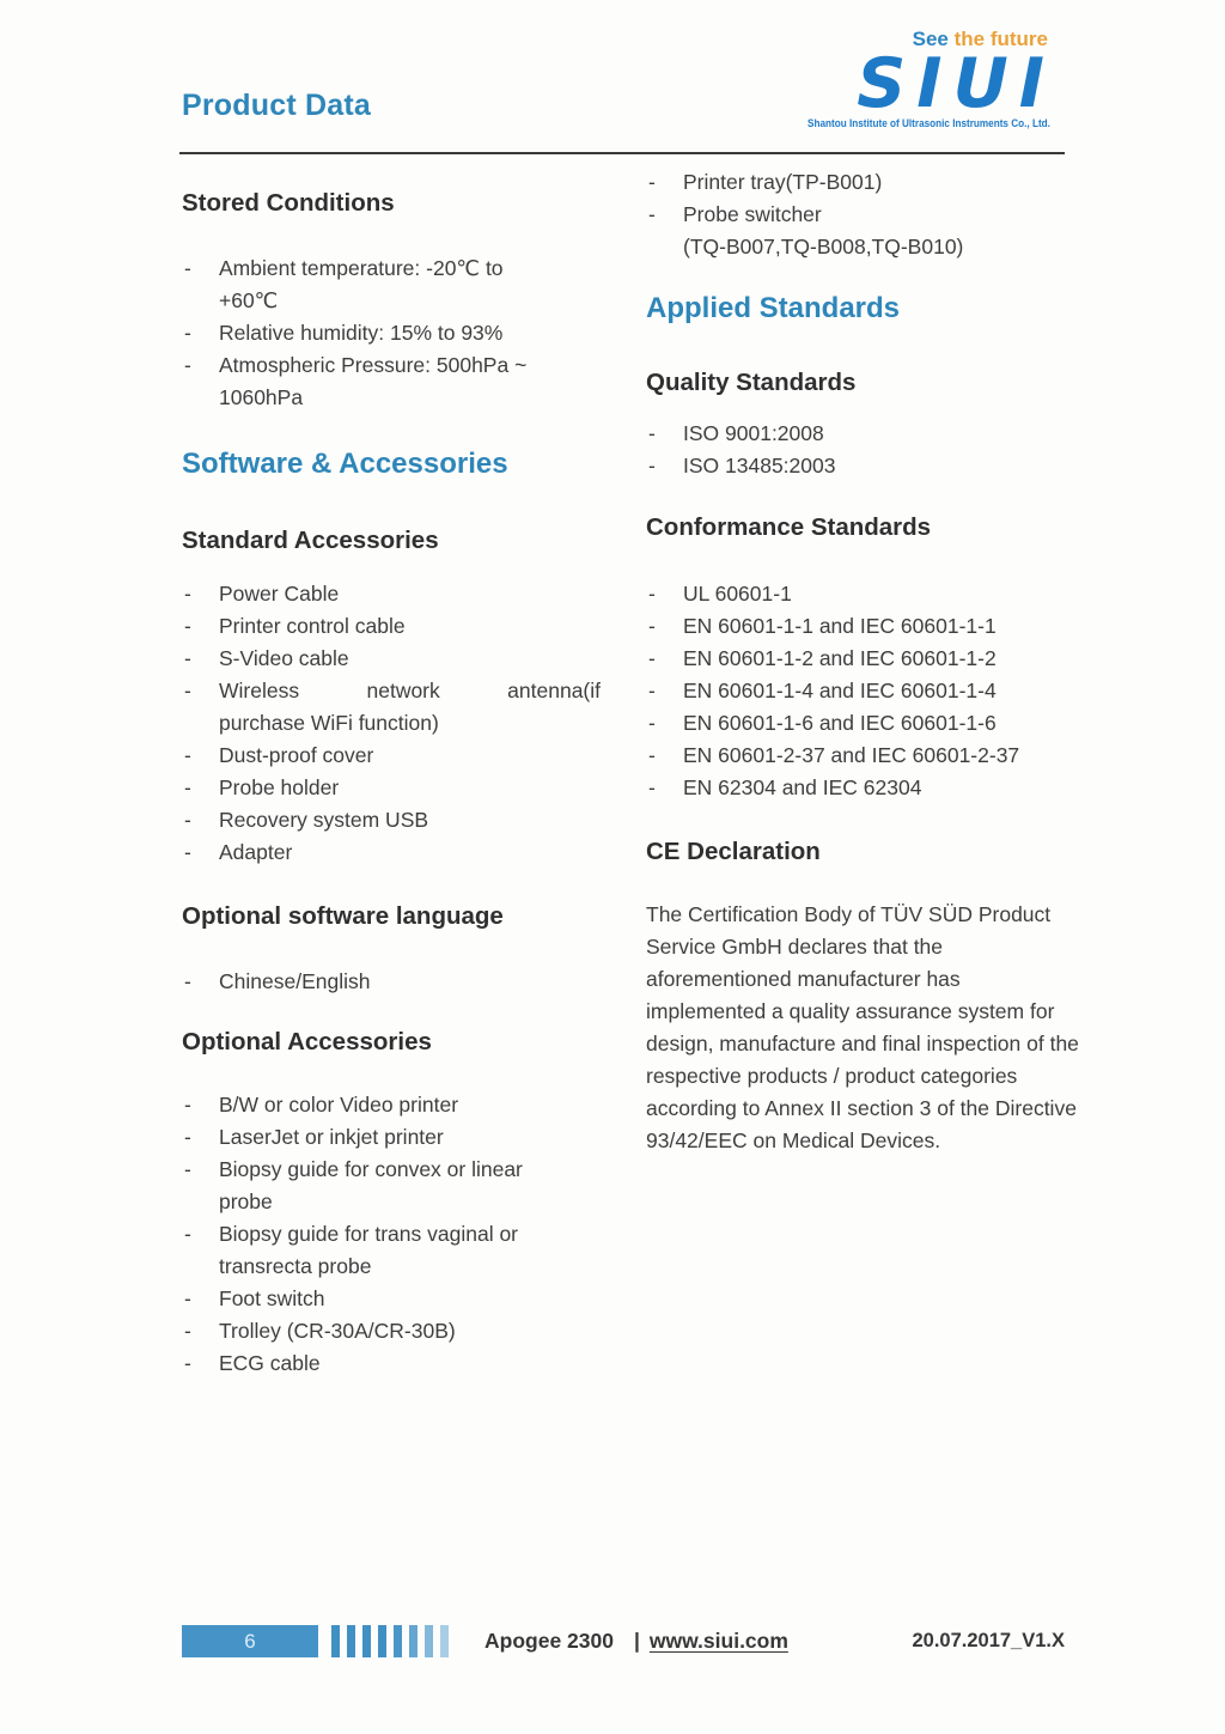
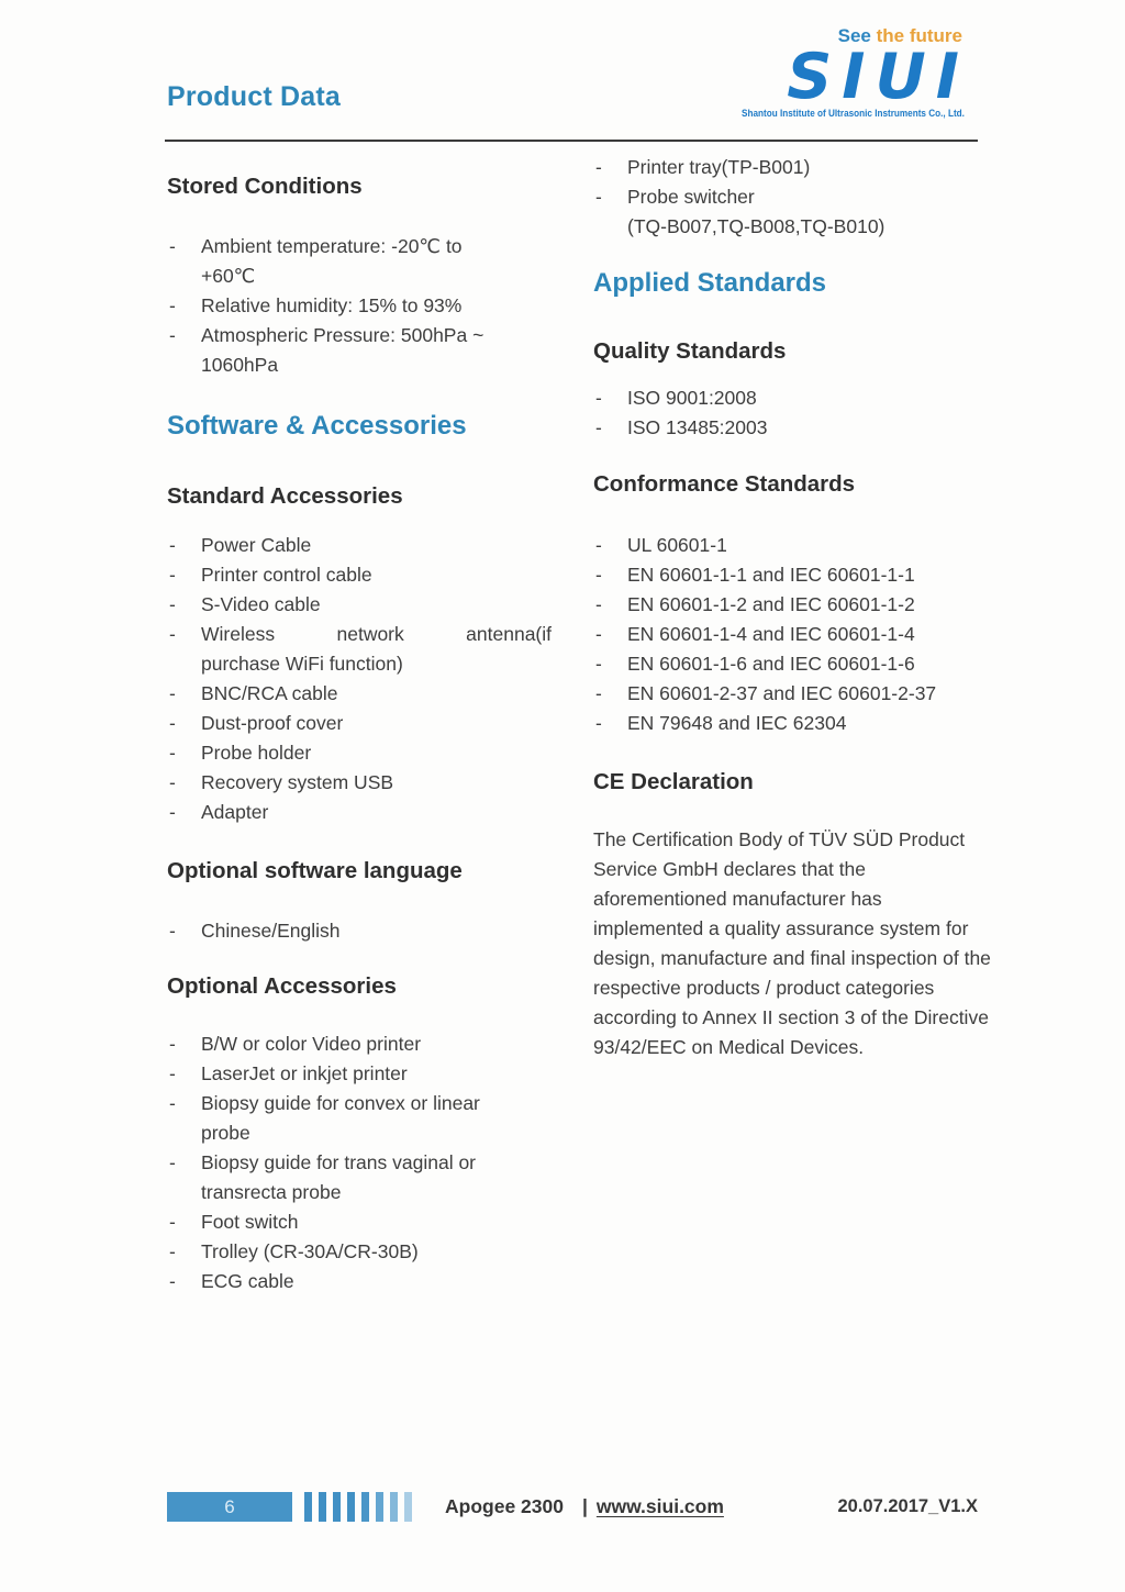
  Product Data
  See the future
  SIUI
  Shantou Institute of Ultrasonic Instruments Co., Ltd.
  Stored Conditions
  Ambient temperature: -20℃ to
  +60℃
  Relative humidity: 15% to 93%
  Atmospheric Pressure: 500hPa ~
  1060hPa
  Software & Accessories
  Standard Accessories
  Power Cable
  Printer control cable
  S-Video cable
  Wireless network antenna(if
  purchase WiFi function)
+ BNC/RCA cable
  Dust-proof cover
  Probe holder
  Recovery system USB
  Adapter
  Optional software language
  Chinese/English
  Optional Accessories
  B/W or color Video printer
  LaserJet or inkjet printer
  Biopsy guide for convex or linear
  probe
  Biopsy guide for trans vaginal or
  transrecta probe
  Foot switch
  Trolley (CR-30A/CR-30B)
  ECG cable
  Printer tray(TP-B001)
  Probe switcher
  (TQ-B007,TQ-B008,TQ-B010)
  Applied Standards
  Quality Standards
  ISO 9001:2008
  ISO 13485:2003
  Conformance Standards
  UL 60601-1
  EN 60601-1-1 and IEC 60601-1-1
  EN 60601-1-2 and IEC 60601-1-2
  EN 60601-1-4 and IEC 60601-1-4
  EN 60601-1-6 and IEC 60601-1-6
  EN 60601-2-37 and IEC 60601-2-37
- EN 62304 and IEC 62304
+ EN 79648 and IEC 62304
  CE Declaration
  The Certification Body of TÜV SÜD Product Service GmbH declares that the aforementioned manufacturer has implemented a quality assurance system for design, manufacture and final inspection of the respective products / product categories according to Annex II section 3 of the Directive 93/42/EEC on Medical Devices.
  6
  Apogee 2300
  |
  www.siui.com
  20.07.2017_V1.X
